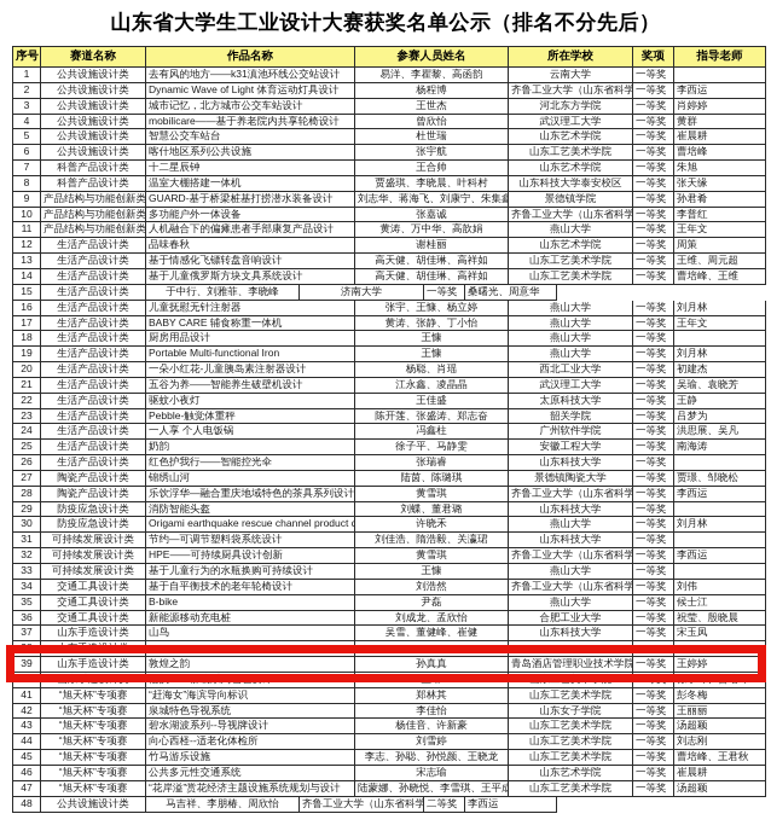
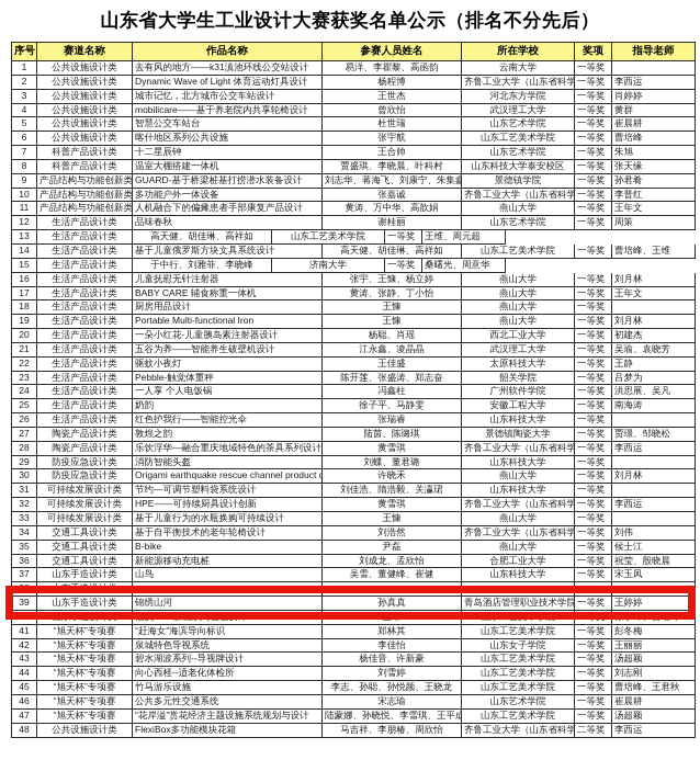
  山东省大学生工业设计大赛获奖名单公示（排名不分先后）
  序号
  赛道名称
  作品名称
  参赛人员姓名
  所在学校
  奖项
  指导老师
  1
  公共设施设计类
  去有风的地方——k31滇池环线公交站设计
  易洋、李瞿黎、高函韵
  云南大学
  一等奖
  2
  公共设施设计类
  Dynamic Wave of Light 体育运动灯具设计
  杨程博
  齐鲁工业大学（山东省科学
  一等奖
  李西运
  3
  公共设施设计类
  城市记忆，北方城市公交车站设计
  王世杰
  河北东方学院
  一等奖
  肖婷婷
  4
  公共设施设计类
  mobilicare——基于养老院内共享轮椅设计
  曾欣怡
  武汉理工大学
  一等奖
  黄群
  5
  公共设施设计类
  智慧公交车站台
  杜世瑞
  山东艺术学院
  一等奖
  崔晨耕
  6
  公共设施设计类
  喀什地区系列公共设施
  张宇航
  山东工艺美术学院
  一等奖
  曹培峰
  7
  科普产品设计类
  十二星辰钟
  王合帅
  山东艺术学院
  一等奖
  朱旭
  8
  科普产品设计类
  温室大棚搭建一体机
  贾盛琪、李晓晨、叶科村
  山东科技大学泰安校区
  一等奖
  张天缘
  9
  产品结构与功能创新类
  GUARD-基于桥梁桩基打捞潜水装备设计
  刘志华、蒋海飞、刘康宁、朱集鑫
  景德镇学院
  一等奖
  孙君肴
  10
  产品结构与功能创新类
  多功能户外一体设备
  张嘉诚
  齐鲁工业大学（山东省科学
  一等奖
  李普红
  11
  产品结构与功能创新类
  人机融合下的偏瘫患者手部康复产品设计
  黄涛、万中华、高歆娟
  燕山大学
  一等奖
  王年文
  12
  生活产品设计类
  品味春秋
  谢桂丽
  山东艺术学院
  一等奖
  周策
  13
  生活产品设计类
- 基于情感化飞镖转盘音响设计
  高天健、胡佳琳、高祥如
  山东工艺美术学院
  一等奖
  王维、周元超
  14
  生活产品设计类
  基于儿童俄罗斯方块文具系统设计
  高天健、胡佳琳、高祥如
  山东工艺美术学院
  一等奖
  曹培峰、王维
  15
  生活产品设计类
  于中行、刘雅菲、李晓峰
  济南大学
  一等奖
  桑曙光、周意华
  16
  生活产品设计类
  儿童抚慰无针注射器
  张宇、王慷、杨立婷
  燕山大学
  一等奖
  刘月林
  17
  生活产品设计类
  BABY CARE 辅食称重一体机
  黄涛、张静、丁小怡
  燕山大学
  一等奖
  王年文
  18
  生活产品设计类
  厨房用品设计
  王慷
  燕山大学
  一等奖
  19
  生活产品设计类
  Portable Multi-functional Iron
  王慷
  燕山大学
  一等奖
  刘月林
  20
  生活产品设计类
  一朵小红花-儿童胰岛素注射器设计
  杨聪、肖瑶
  西北工业大学
  一等奖
  初建杰
  21
  生活产品设计类
  五谷为养——智能养生破壁机设计
  江永鑫、凌晶晶
  武汉理工大学
  一等奖
  吴瑜、袁晓芳
  22
  生活产品设计类
  驱蚊小夜灯
  王佳盛
  太原科技大学
  一等奖
  王静
  23
  生活产品设计类
  Pebble-触觉体重秤
  陈开莲、张盛涛、郑志奋
  韶关学院
  一等奖
  吕梦为
  24
  生活产品设计类
  一人享 个人电饭锅
  冯鑫柱
  广州软件学院
  一等奖
  洪思展、吴凡
  25
  生活产品设计类
  奶韵
  徐子平、马静雯
  安徽工程大学
  一等奖
  南海涛
  26
  生活产品设计类
  红色护我行——智能控光伞
  张瑞睿
  山东科技大学
  一等奖
  27
  陶瓷产品设计类
- 锦绣山河
+ 敦煌之韵
  陆茵、陈璐琪
  景德镇陶瓷大学
  一等奖
  贾璟、邹晓松
  28
  陶瓷产品设计类
  乐饮浮华—融合重庆地域特色的茶具系列设计
  黄雪琪
  齐鲁工业大学（山东省科学
  一等奖
  李西运
  29
  防疫应急设计类
  消防智能头盔
  刘蝶、董君璐
  山东科技大学
  一等奖
  30
  防疫应急设计类
  Origami earthquake rescue channel product d
  许晓禾
  燕山大学
  一等奖
  刘月林
  31
  可持续发展设计类
  节约—可调节塑料袋系统设计
  刘佳浩、隋浩毅、关瀛珺
  山东科技大学
  一等奖
  32
  可持续发展设计类
  HPE——可持续厨具设计创新
  黄雪琪
  齐鲁工业大学（山东省科学
  一等奖
  李西运
  33
  可持续发展设计类
  基于儿童行为的水瓶换购可持续设计
  王慷
  燕山大学
  一等奖
  34
  交通工具设计类
  基于自平衡技术的老年轮椅设计
  刘浩然
  齐鲁工业大学（山东省科学
  一等奖
  刘伟
  35
  交通工具设计类
  B-bike
  尹磊
  燕山大学
  一等奖
  候士江
  36
  交通工具设计类
  新能源移动充电桩
  刘成龙、孟欣怡
  合肥工业大学
  一等奖
  祝莹、殷晓晨
  37
  山东手造设计类
  山鸟
  吴雪、董健峰、崔健
  山东科技大学
  一等奖
  宋玉凤
  38
  山东手造设计类
  39
  山东手造设计类
- 敦煌之韵
+ 锦绣山河
  孙真真
  青岛酒店管理职业技术学院
  一等奖
  王婷婷
  40
  山东手造设计类
  儒韵——柳编系列包包设计
  王琳
  山东工艺美术学院
  一等奖
  徐子峰、曹培峰
  41
  “旭天杯”专项赛
  “赶海女”海滨导向标识
  郑林其
  山东工艺美术学院
  一等奖
  彭冬梅
  42
  “旭天杯”专项赛
  泉城特色导视系统
  李佳怡
  山东女子学院
  一等奖
  王丽丽
  43
  “旭天杯”专项赛
  碧水湖波系列--导视牌设计
  杨佳音、许新豪
  山东工艺美术学院
  一等奖
  汤超颖
  44
  “旭天杯”专项赛
  向心西柽--适老化体检所
  刘雪婷
  山东工艺美术学院
  一等奖
  刘志刚
  45
  “旭天杯”专项赛
  竹马游乐设施
  李志、孙聪、孙悦颜、王晓龙
  山东工艺美术学院
  一等奖
  曹培峰、王君秋
  46
  “旭天杯”专项赛
  公共多元性交通系统
  宋志瑜
  山东艺术学院
  一等奖
  崔晨耕
  47
  “旭天杯”专项赛
  “花岸溢”赏花经济主题设施系统规划与设计
  陆蒙娜、孙晓悦、李雪琪、王平成
  山东工艺美术学院
  一等奖
  汤超颖
  48
  公共设施设计类
+ FlexiBox多功能模块花箱
  马吉祥、李朋椿、周欣怡
  齐鲁工业大学（山东省科学
  二等奖
  李西运
